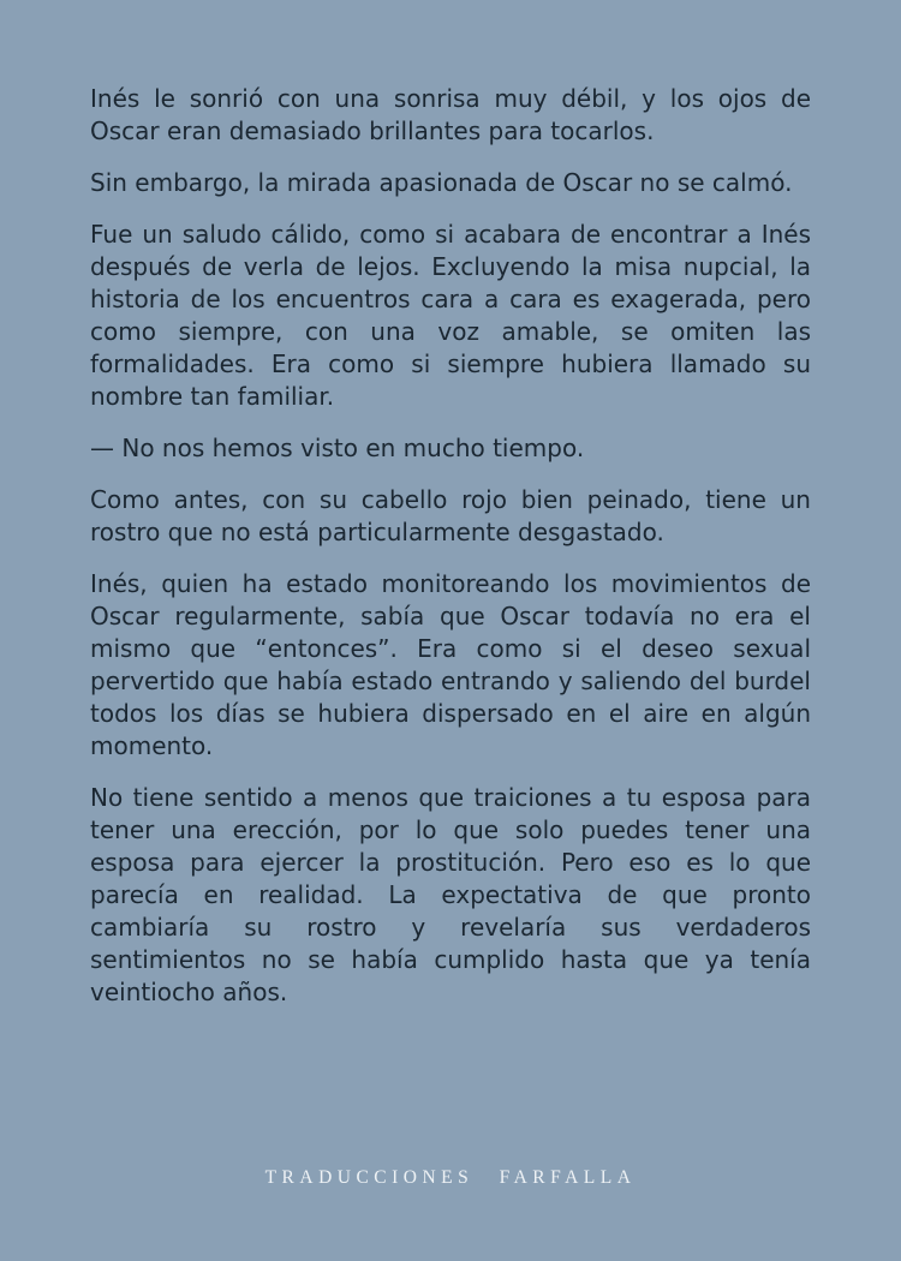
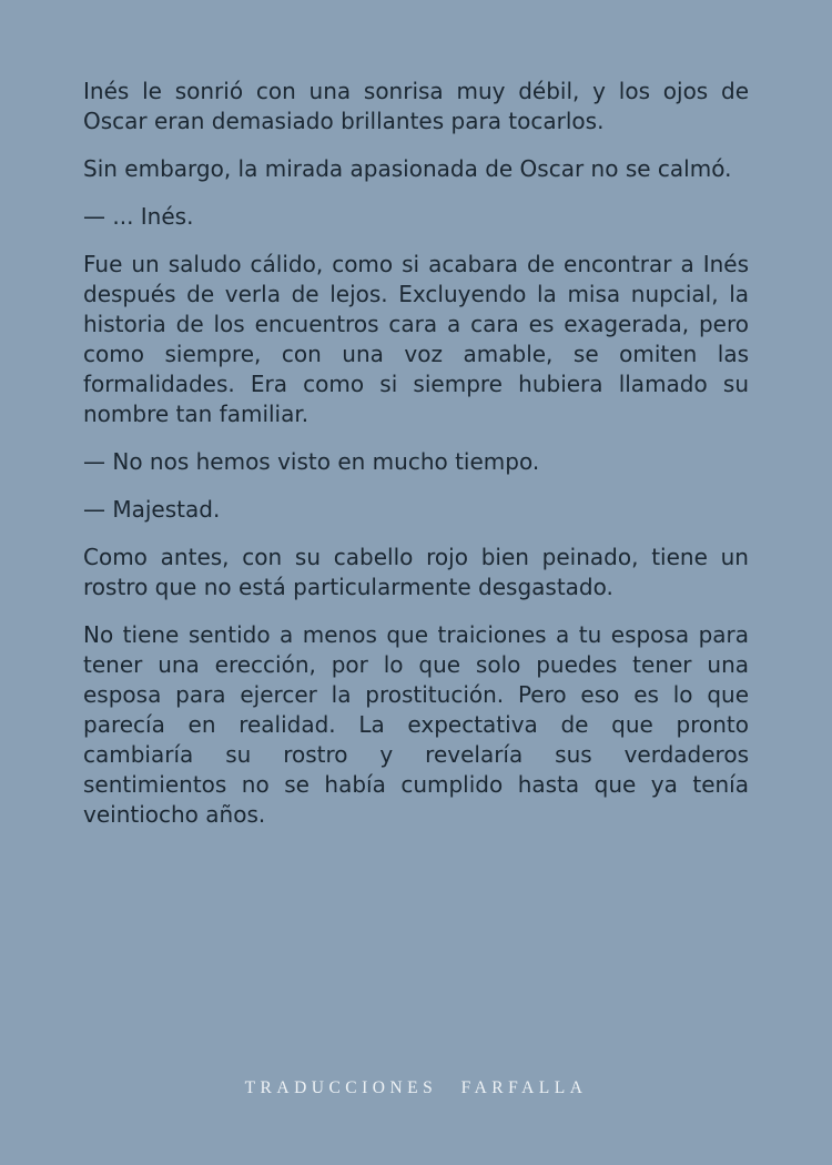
  Inés le sonrió con una sonrisa muy débil, y los ojos de Oscar eran demasiado brillantes para tocarlos.
  Sin embargo, la mirada apasionada de Oscar no se calmó.
+ — ... Inés.
  Fue un saludo cálido, como si acabara de encontrar a Inés después de verla de lejos. Excluyendo la misa nupcial, la historia de los encuentros cara a cara es exagerada, pero como siempre, con una voz amable, se omiten las formalidades. Era como si siempre hubiera llamado su nombre tan familiar.
  — No nos hemos visto en mucho tiempo.
+ — Majestad.
  Como antes, con su cabello rojo bien peinado, tiene un rostro que no está particularmente desgastado.
- Inés, quien ha estado monitoreando los movimientos de Oscar regularmente, sabía que Oscar todavía no era el mismo que “entonces”. Era como si el deseo sexual pervertido que había estado entrando y saliendo del burdel todos los días se hubiera dispersado en el aire en algún momento.
  No tiene sentido a menos que traiciones a tu esposa para tener una erección, por lo que solo puedes tener una esposa para ejercer la prostitución. Pero eso es lo que parecía en realidad. La expectativa de que pronto cambiaría su rostro y revelaría sus verdaderos sentimientos no se había cumplido hasta que ya tenía veintiocho años.
  TRADUCCIONES FARFALLA
